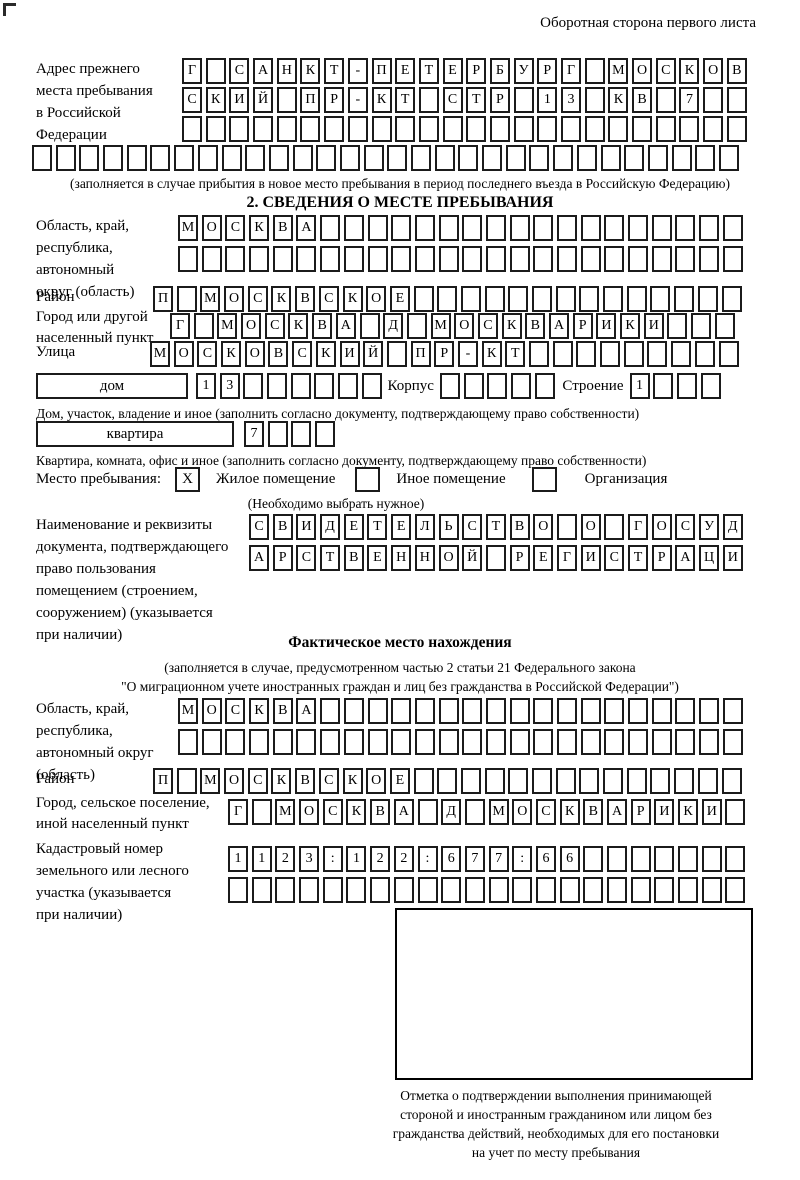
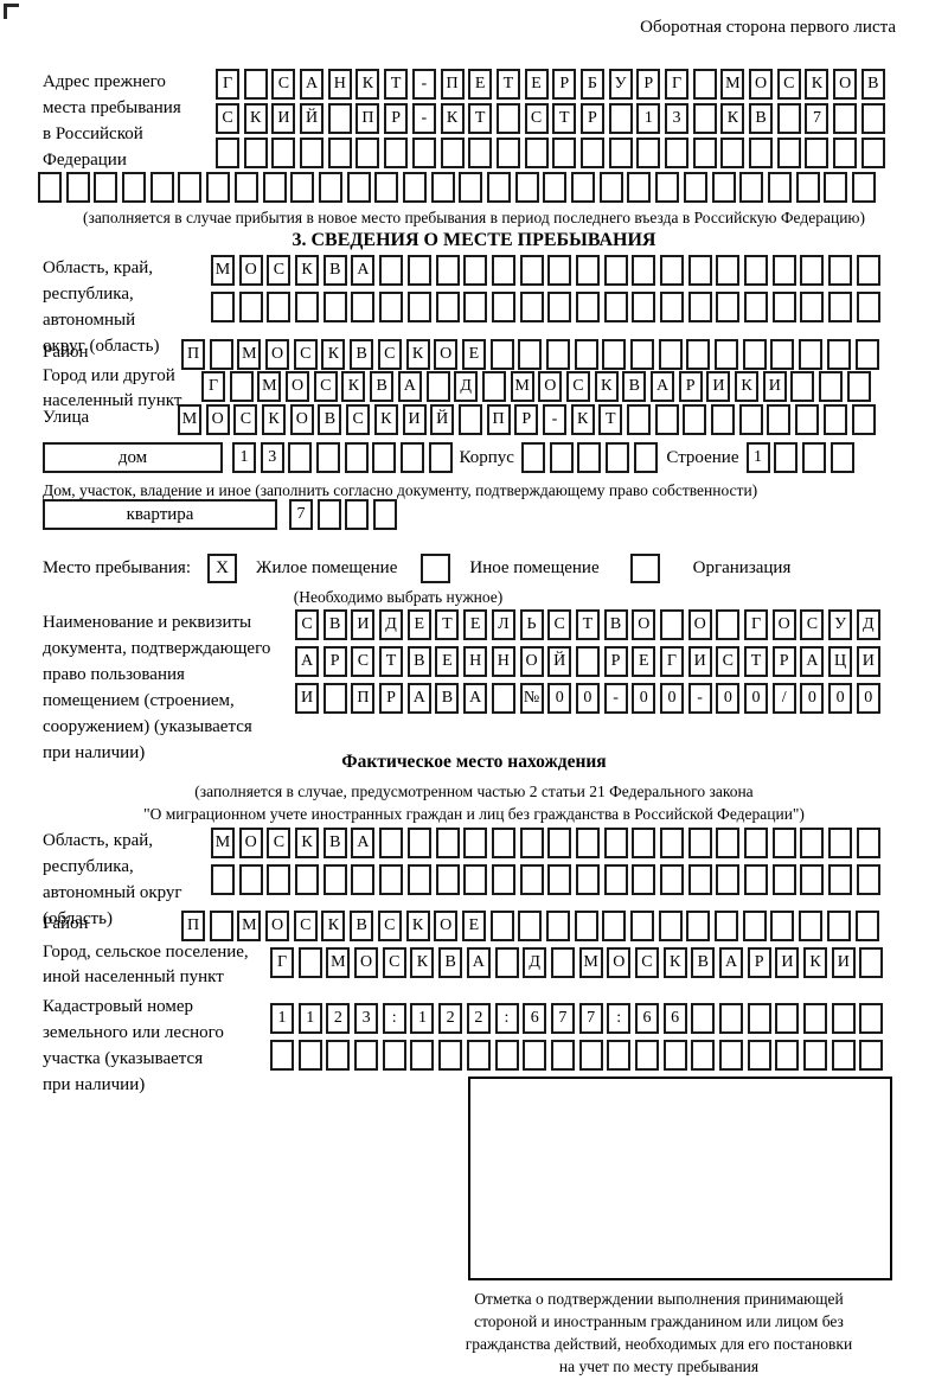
  Оборотная сторона первого листа
  Адрес прежнего
  места пребывания
  в Российской
  Федерации
  Г С А Н К Т - П Е Т Е Р Б У Р Г М О С К О В
  С К И Й П Р - К Т С Т Р 1 3 К В 7
  (заполняется в случае прибытия в новое место пребывания в период последнего въезда в Российскую Федерацию)
- 2. СВЕДЕНИЯ О МЕСТЕ ПРЕБЫВАНИЯ
+ 3. СВЕДЕНИЯ О МЕСТЕ ПРЕБЫВАНИЯ
  Область, край,
  республика,
  автономный
  округ (область)
  М О С К В А
  Район
  П М О С К В С К О Е
  Город или другой
  населенный пункт
  Г М О С К В А Д М О С К В А Р И К И
  Улица
  М О С К О В С К И Й П Р - К Т
  дом
  1 3
  Корпус
  Строение
  1
  Дом, участок, владение и иное (заполнить согласно документу, подтверждающему право собственности)
  квартира
  7
- Квартира, комната, офис и иное (заполнить согласно документу, подтверждающему право собственности)
  Место пребывания: X Жилое помещение Иное помещение Организация
  (Необходимо выбрать нужное)
  Наименование и реквизиты
  документа, подтверждающего
  право пользования
  помещением (строением,
  сооружением) (указывается
  при наличии)
  С В И Д Е Т Е Л Ь С Т В О О Г О С У Д
  А Р С Т В Е Н Н О Й Р Е Г И С Т Р А Ц И
+ И П Р А В А № 0 0 - 0 0 - 0 0 / 0 0 0
  Фактическое место нахождения
  (заполняется в случае, предусмотренном частью 2 статьи 21 Федерального закона
  "О миграционном учете иностранных граждан и лиц без гражданства в Российской Федерации")
  Область, край,
  республика,
  автономный округ
  (область)
  М О С К В А
  Район
  П М О С К В С К О Е
  Город, сельское поселение,
  иной населенный пункт
  Г М О С К В А Д М О С К В А Р И К И
  Кадастровый номер
  земельного или лесного
  участка (указывается
  при наличии)
  1 1 2 3 : 1 2 2 : 6 7 7 : 6 6
  Отметка о подтверждении выполнения принимающей
  стороной и иностранным гражданином или лицом без
  гражданства действий, необходимых для его постановки
  на учет по месту пребывания
